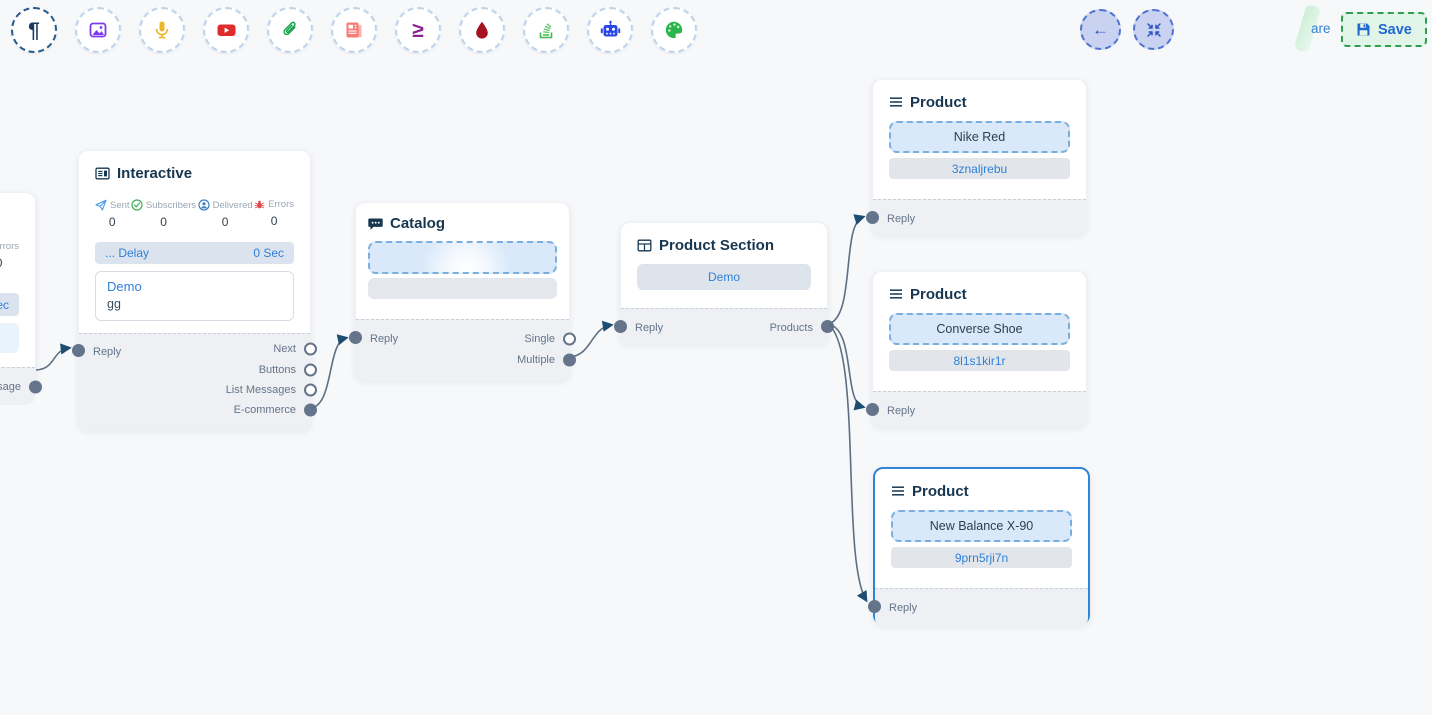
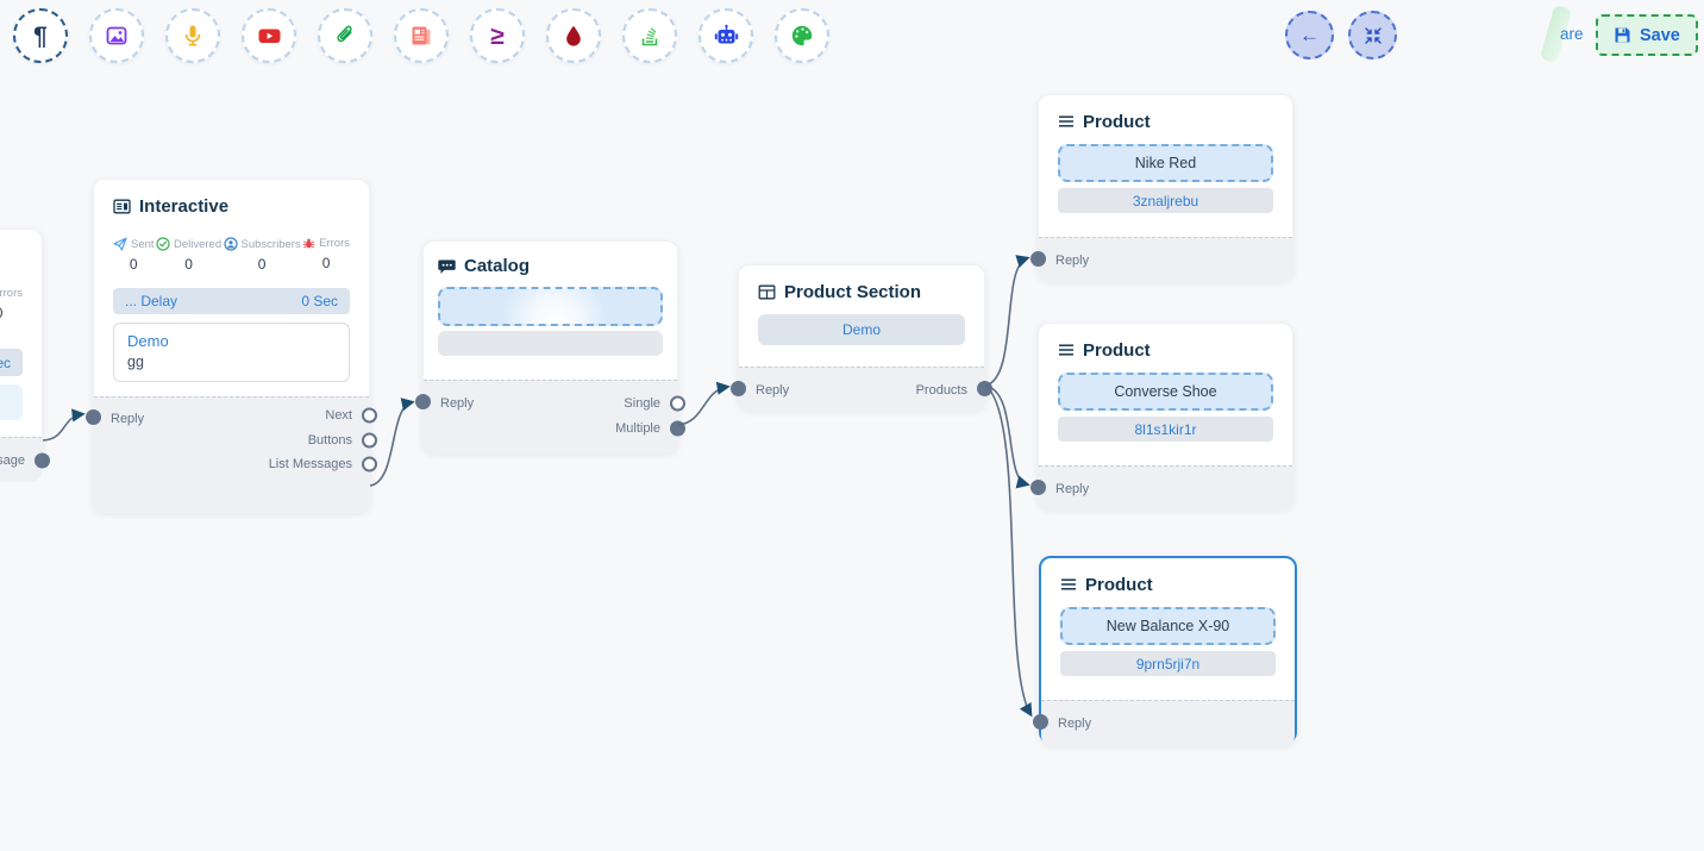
  ¶
  ≥
  ←
  are
  Save
  rrors
  Interactive
  Sent
  0
- Subscribers
+ Delivered
  0
- Delivered
+ Subscribers
  0
  Errors
  0
  ... Delay
  0 Sec
  Demo
  gg
  Reply
  Next
  Buttons
  List Messages
- E-commerce
  Catalog
  Reply
  Single
  Multiple
  Product Section
  Demo
  Reply
  Products
  Product
  Nike Red
  3znaljrebu
  Reply
  Product
  Converse Shoe
  8l1s1kir1r
  Reply
  Product
  New Balance X-90
  9prn5rji7n
  Reply
